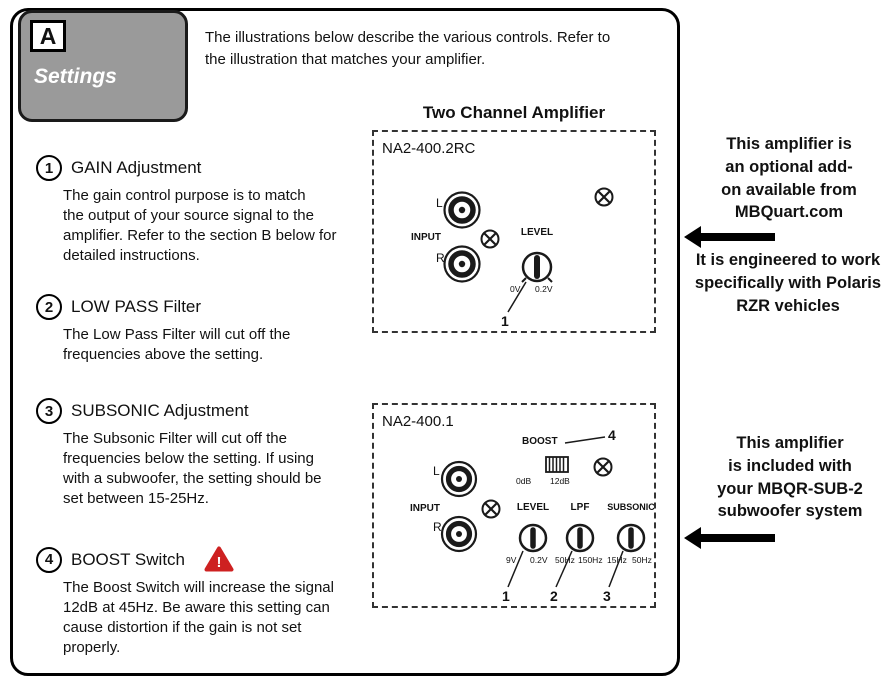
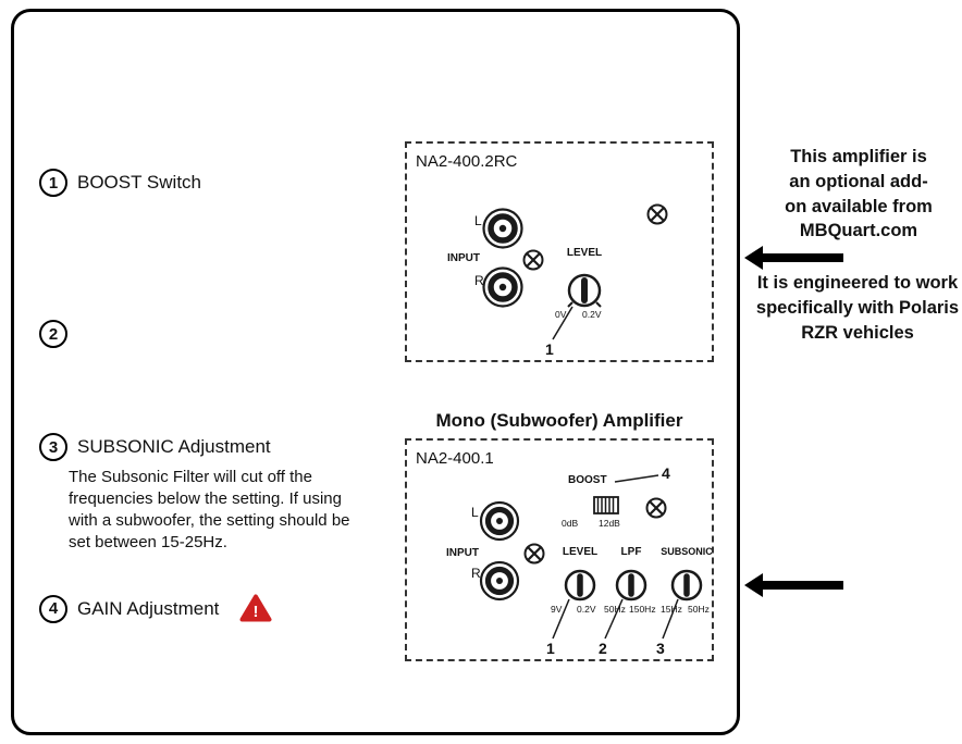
- A
- Settings
- The illustrations below describe the various controls. Refer to
- the illustration that matches your amplifier.
  1
- GAIN Adjustment
+ BOOST Switch
- The gain control purpose is to match
- the output of your source signal to the
- amplifier. Refer to the section B below for
- detailed instructions.
  2
- LOW PASS Filter
- The Low Pass Filter will cut off the
- frequencies above the setting.
  3
  SUBSONIC Adjustment
  The Subsonic Filter will cut off the
  frequencies below the setting. If using
  with a subwoofer, the setting should be
  set between 15-25Hz.
  4
- BOOST Switch
+ GAIN Adjustment
  !
- The Boost Switch will increase the signal
- 12dB at 45Hz. Be aware this setting can
- cause distortion if the gain is not set
- properly.
- Two Channel Amplifier
  NA2-400.2RC
  L
  R
  INPUT
  LEVEL
  0V
  0.2V
  1
+ Mono (Subwoofer) Amplifier
  NA2-400.1
  BOOST
  4
  0dB
  12dB
  L
  R
  INPUT
  LEVEL
  LPF
  SUBSONIC
  9V
  0.2V
  50Hz
  150Hz
  15Hz
  50Hz
  1
  2
  3
  This amplifier is
  an optional add-
  on available from
  MBQuart.com
  It is engineered to work
  specifically with Polaris
  RZR vehicles
- This amplifier
- is included with
- your MBQR-SUB-2
- subwoofer system
